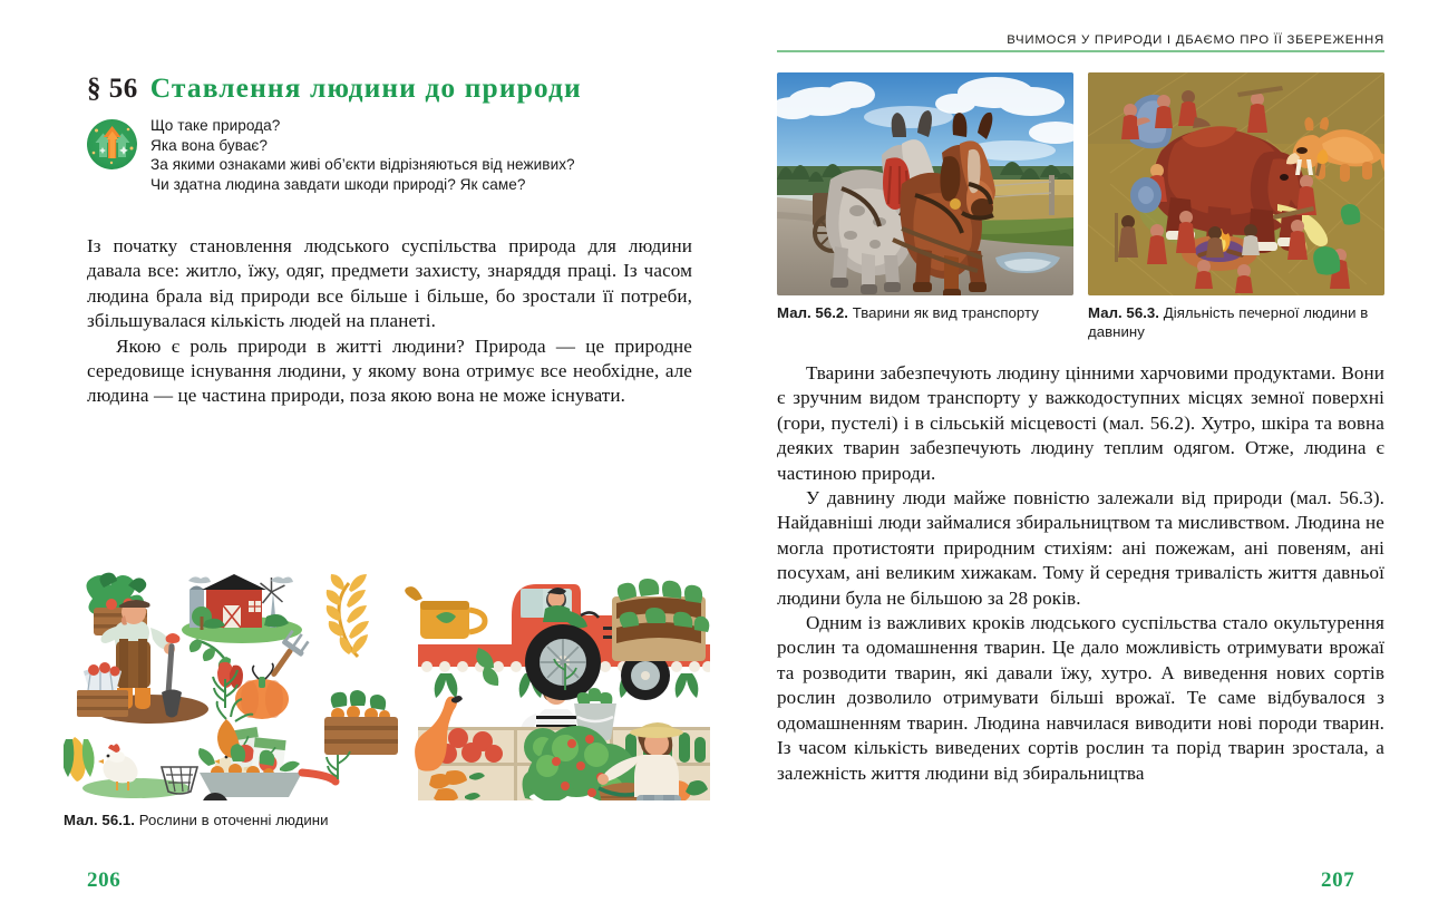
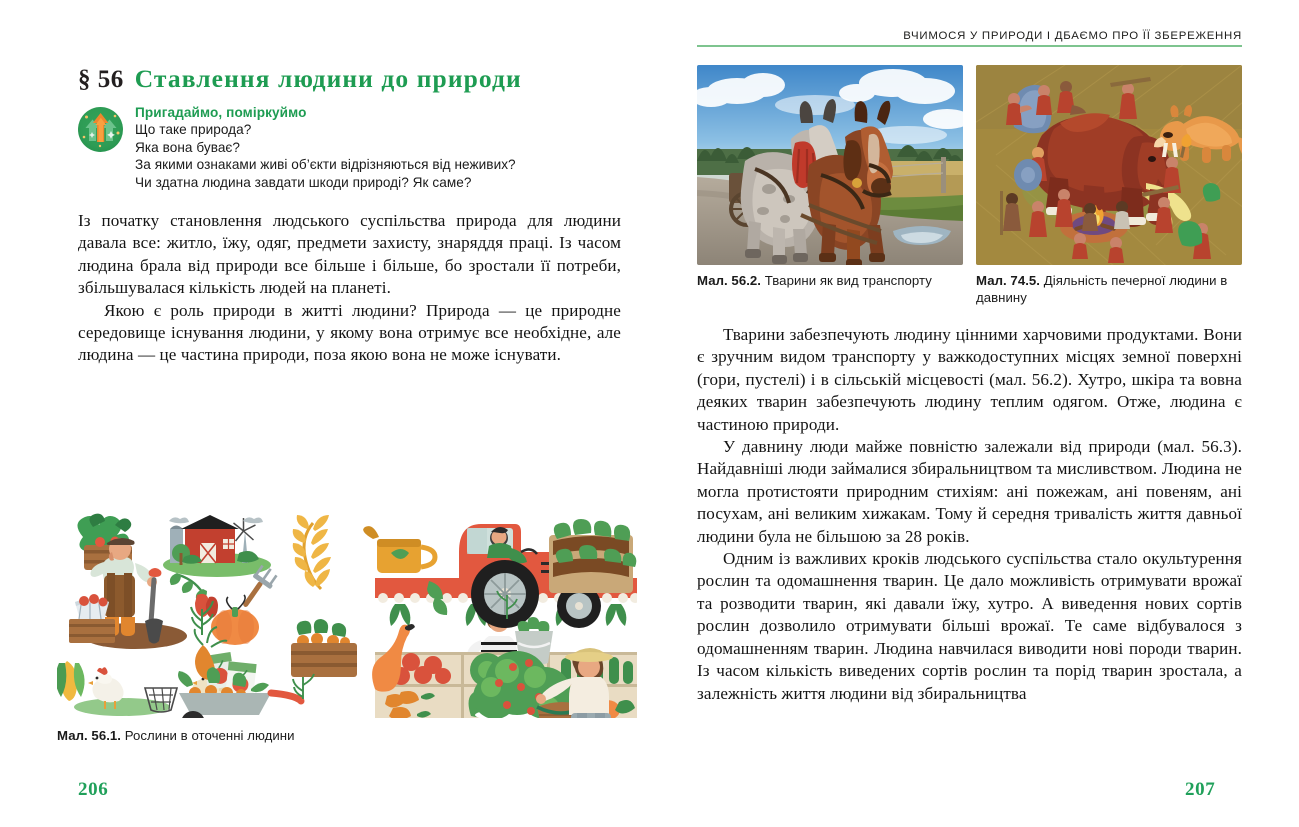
  § 56
  Ставлення людини до природи
+ Пригадаймо, поміркуймо
  Що таке природа?
  Яка вона буває?
  За якими ознаками живі об’єкти відрізняються від неживих?
  Чи здатна людина завдати шкоди природі? Як саме?
  Із початку становлення людського суспільства природа для людини давала все: житло, їжу, одяг, предмети захисту, знаряддя праці. Із часом людина брала від природи все більше і більше, бо зростали її потреби, збільшувалася кількість людей на планеті.
  Якою є роль природи в житті людини? Природа — це природне середовище існування людини, у якому вона отримує все необхідне, але людина — це частина природи, поза якою вона не може існувати.
  Мал. 56.1. Рослини в оточенні людини
  206
  ВЧИМОСЯ У ПРИРОДИ І ДБАЄМО ПРО ЇЇ ЗБЕРЕЖЕННЯ
  Мал. 56.2. Тварини як вид транспорту
- Мал. 56.3. Діяльність печерної людини в давнину
+ Мал. 74.5. Діяльність печерної людини в давнину
  Тварини забезпечують людину цінними харчовими продуктами. Вони є зручним видом транспорту у важкодоступних місцях земної поверхні (гори, пустелі) і в сільській місцевості (мал. 56.2). Хутро, шкіра та вовна деяких тварин забезпечують людину теплим одягом. Отже, людина є частиною природи.
  У давнину люди майже повністю залежали від природи (мал. 56.3). Найдавніші люди займалися збиральництвом та мисливством. Людина не могла протистояти природним стихіям: ані пожежам, ані повеням, ані посухам, ані великим хижакам. Тому й середня тривалість життя давньої людини була не більшою за 28 років.
  Одним із важливих кроків людського суспільства стало окультурення рослин та одомашнення тварин. Це дало можливість отримувати врожаї та розводити тварин, які давали їжу, хутро. А виведення нових сортів рослин дозволило отримувати більші врожаї. Те саме відбувалося з одомашненням тварин. Людина навчилася виводити нові породи тварин. Із часом кількість виведених сортів рослин та порід тварин зростала, а залежність життя людини від збиральництва
  207
